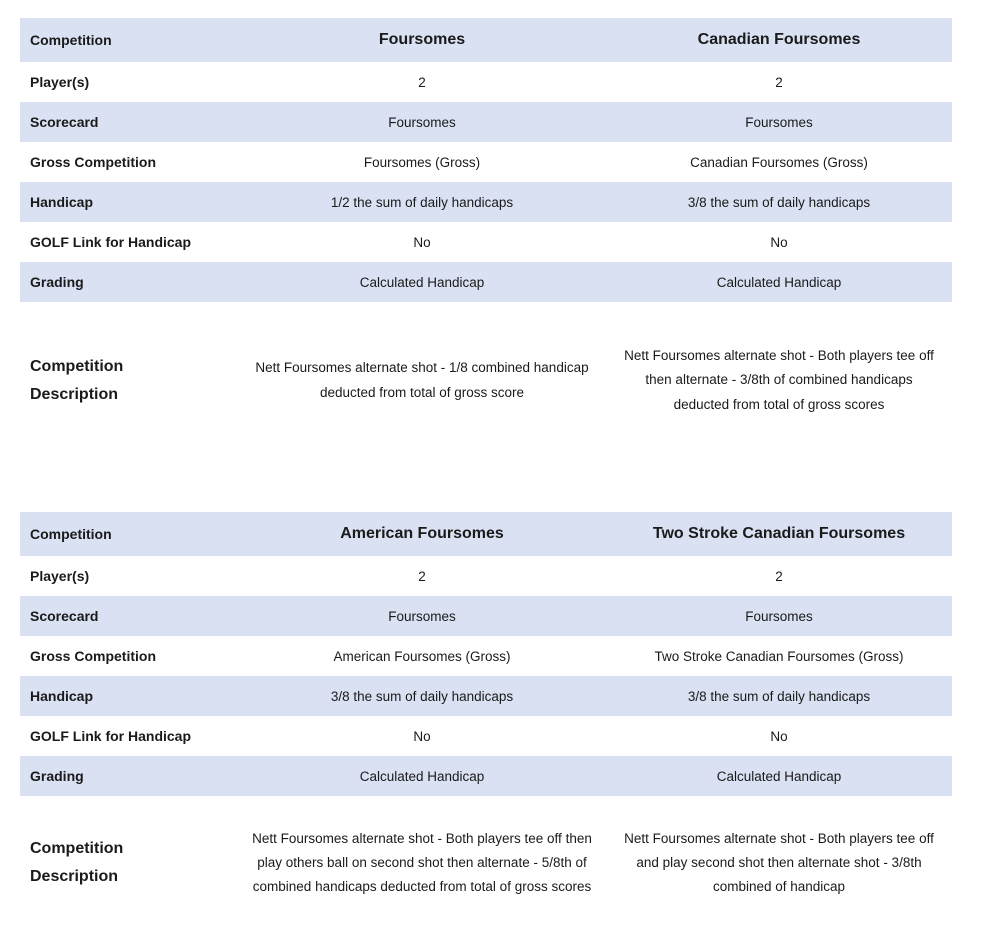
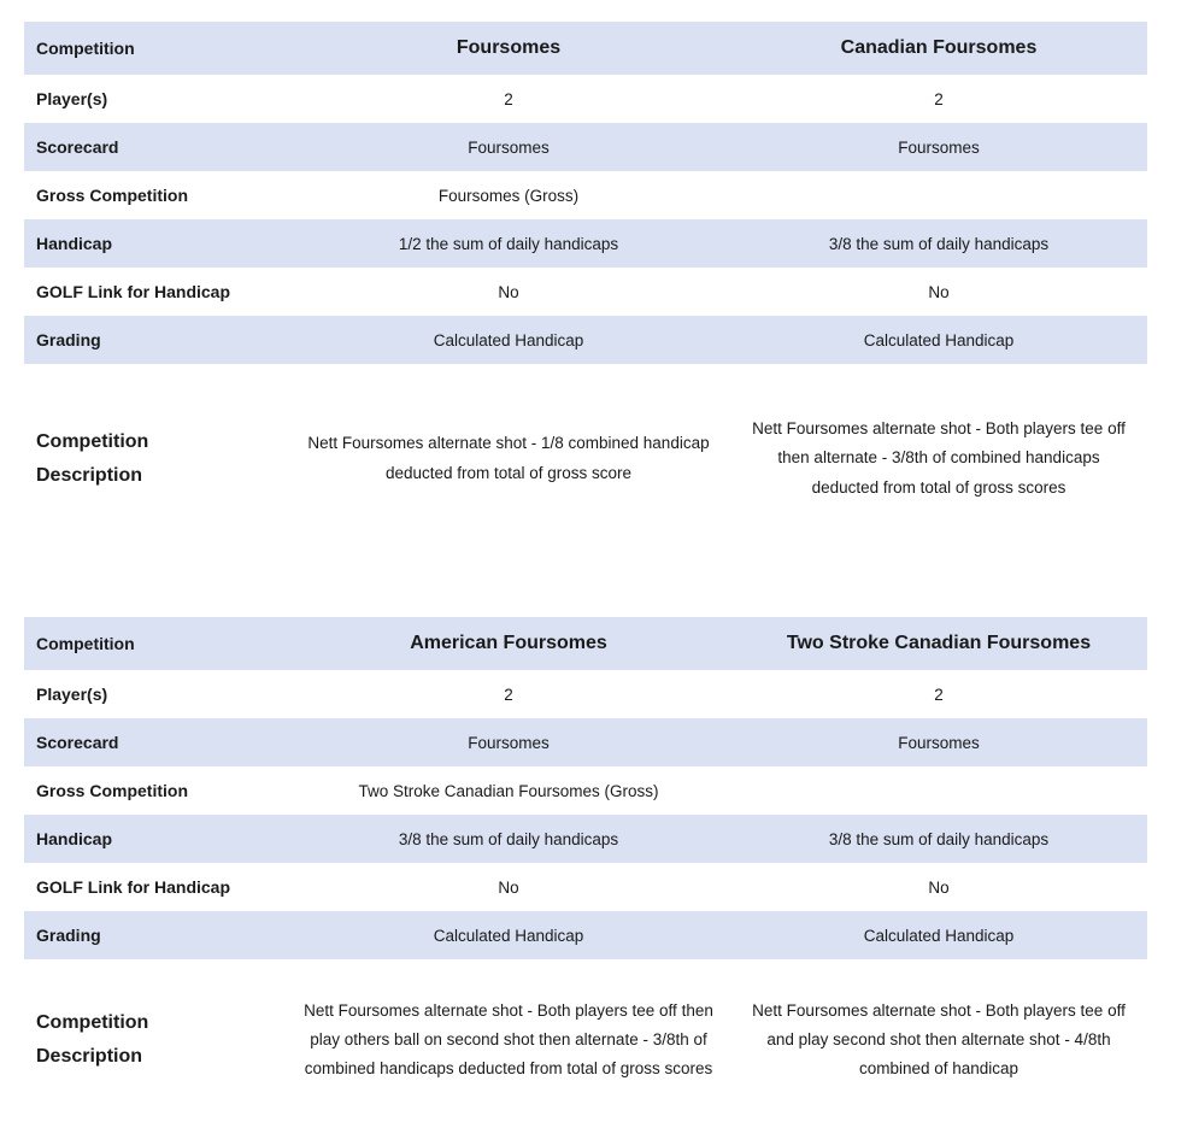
  Competition
  Foursomes
  Canadian Foursomes
  Player(s)
  2
  2
  Scorecard
  Foursomes
  Foursomes
  Gross Competition
  Foursomes (Gross)
- Canadian Foursomes (Gross)
  Handicap
  1/2 the sum of daily handicaps
  3/8 the sum of daily handicaps
  GOLF Link for Handicap
  No
  No
  Grading
  Calculated Handicap
  Calculated Handicap
  Competition Description
  Nett Foursomes alternate shot - 1/8 combined handicap deducted from total of gross score
  Nett Foursomes alternate shot - Both players tee off then alternate - 3/8th of combined handicaps deducted from total of gross scores
  Competition
  American Foursomes
  Two Stroke Canadian Foursomes
  Player(s)
  2
  2
  Scorecard
  Foursomes
  Foursomes
  Gross Competition
- American Foursomes (Gross)
  Two Stroke Canadian Foursomes (Gross)
  Handicap
  3/8 the sum of daily handicaps
  3/8 the sum of daily handicaps
  GOLF Link for Handicap
  No
  No
  Grading
  Calculated Handicap
  Calculated Handicap
  Competition Description
- Nett Foursomes alternate shot - Both players tee off then play others ball on second shot then alternate - 5/8th of combined handicaps deducted from total of gross scores
+ Nett Foursomes alternate shot - Both players tee off then play others ball on second shot then alternate - 3/8th of combined handicaps deducted from total of gross scores
- Nett Foursomes alternate shot - Both players tee off and play second shot then alternate shot - 3/8th combined of handicap
+ Nett Foursomes alternate shot - Both players tee off and play second shot then alternate shot - 4/8th combined of handicap
